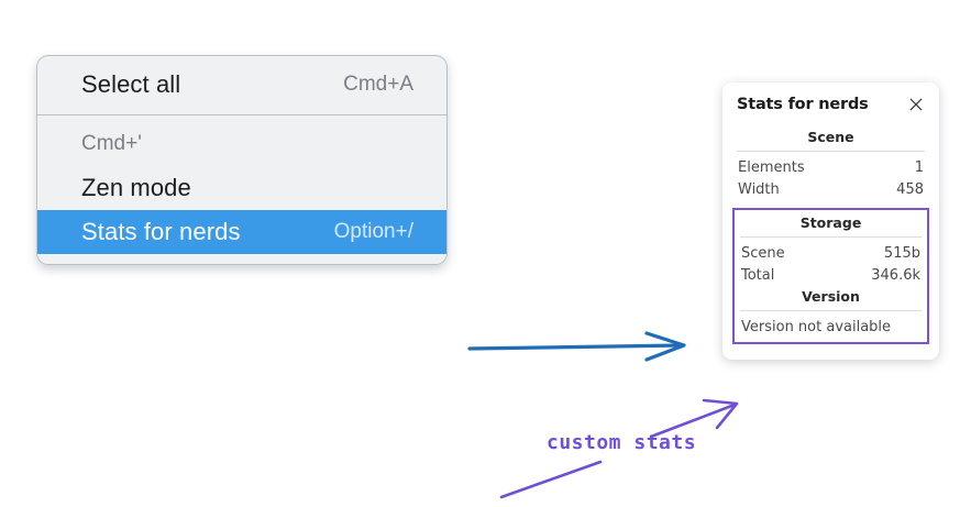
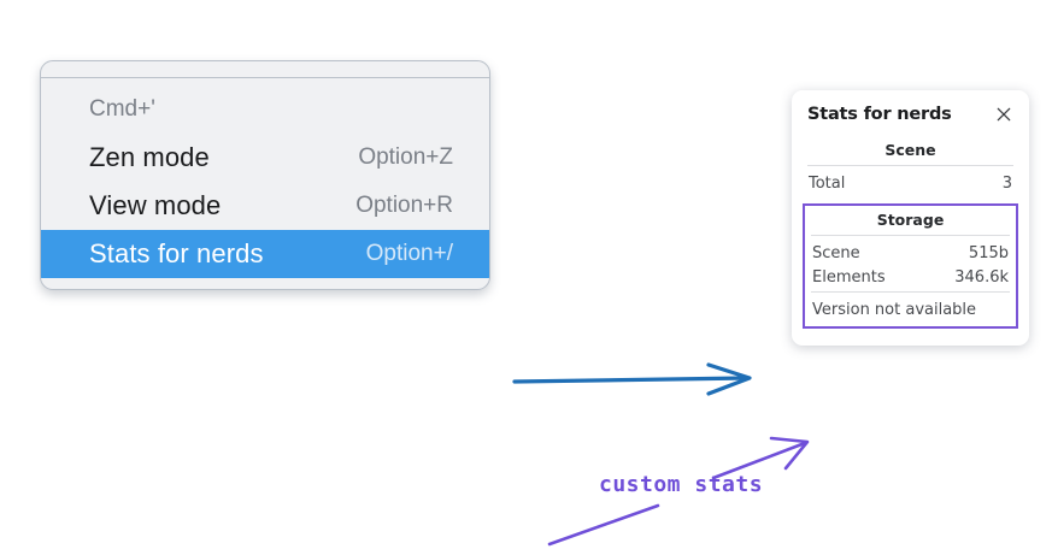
- Select all
- Cmd+A
  Cmd+'
  Zen mode
+ Option+Z
+ View mode
+ Option+R
  Stats for nerds
  Option+/
  Stats for nerds
  Scene
- Elements
+ Total
- 1
+ 3
- Width
- 458
  Storage
  Scene
  515b
- Total
+ Elements
  346.6k
- Version
  Version not available
  custom stats
